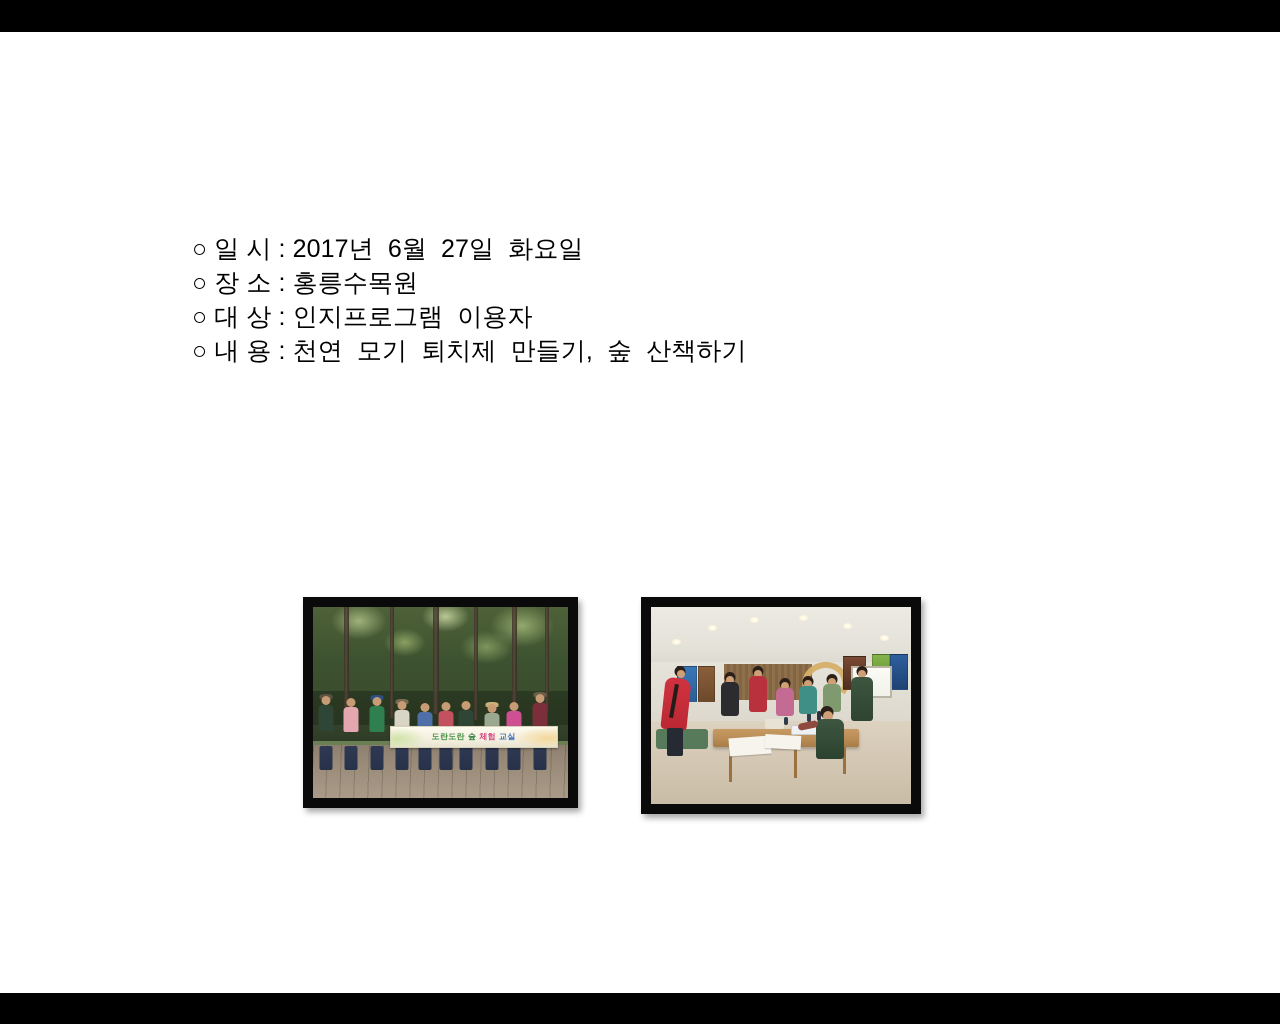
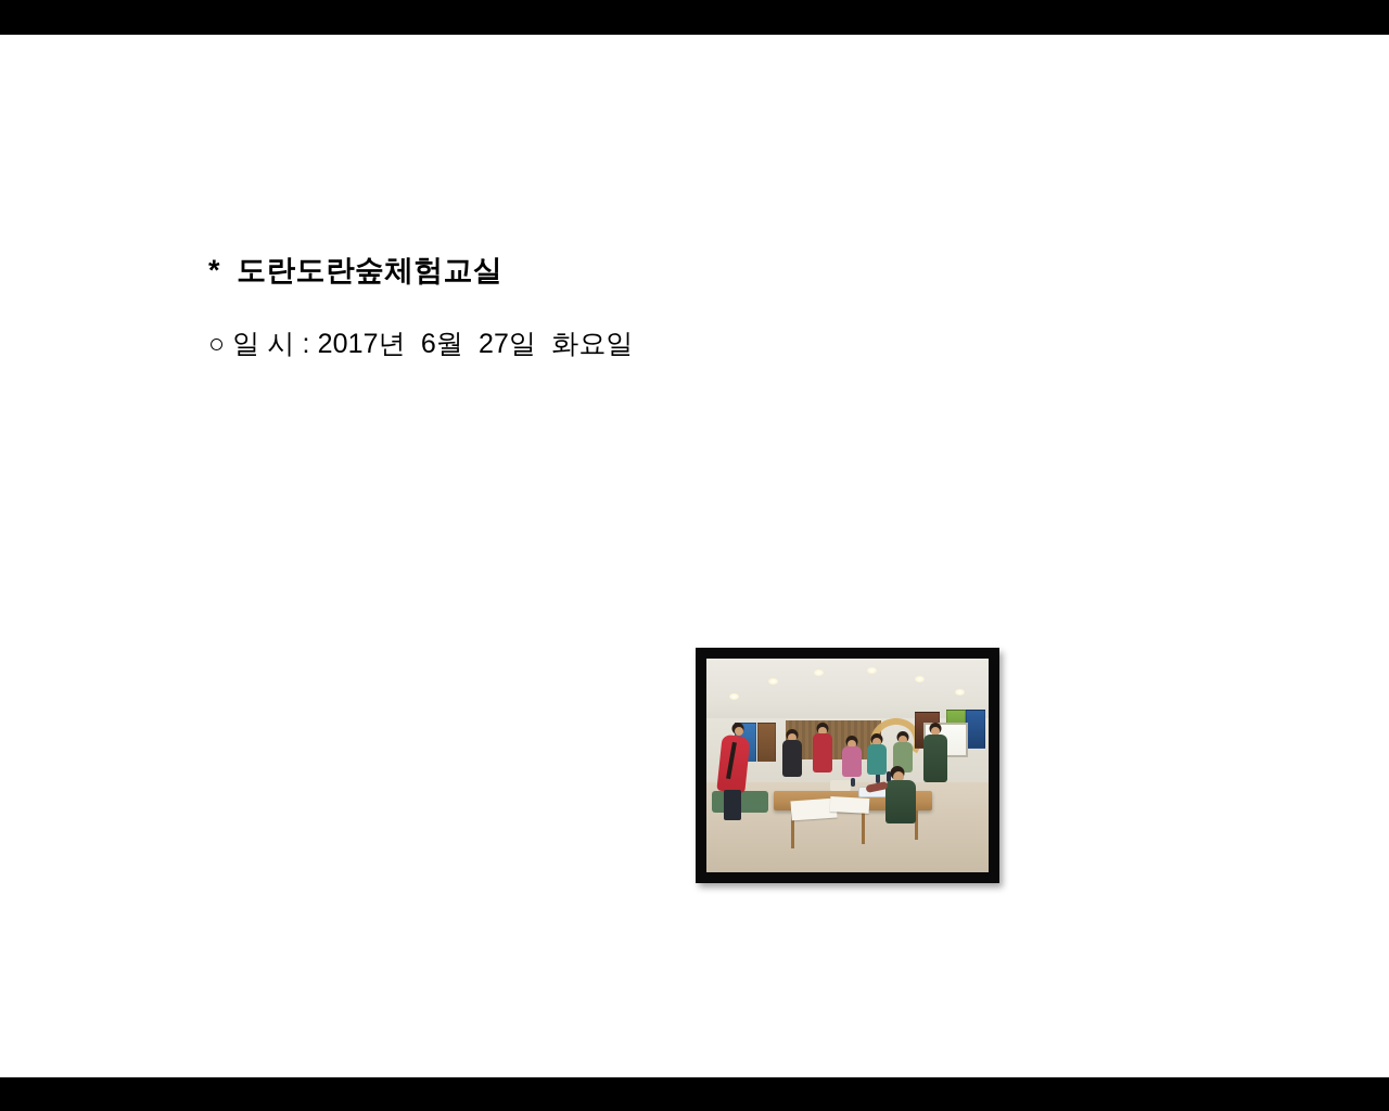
+ * 도란도란숲체험교실
  ○ 일 시 : 2017년 6월 27일 화요일
- ○ 장 소 : 홍릉수목원
- ○ 대 상 : 인지프로그램 이용자
- ○ 내 용 : 천연 모기 퇴치제 만들기, 숲 산책하기
- 도란도란 숲 체험 교실
